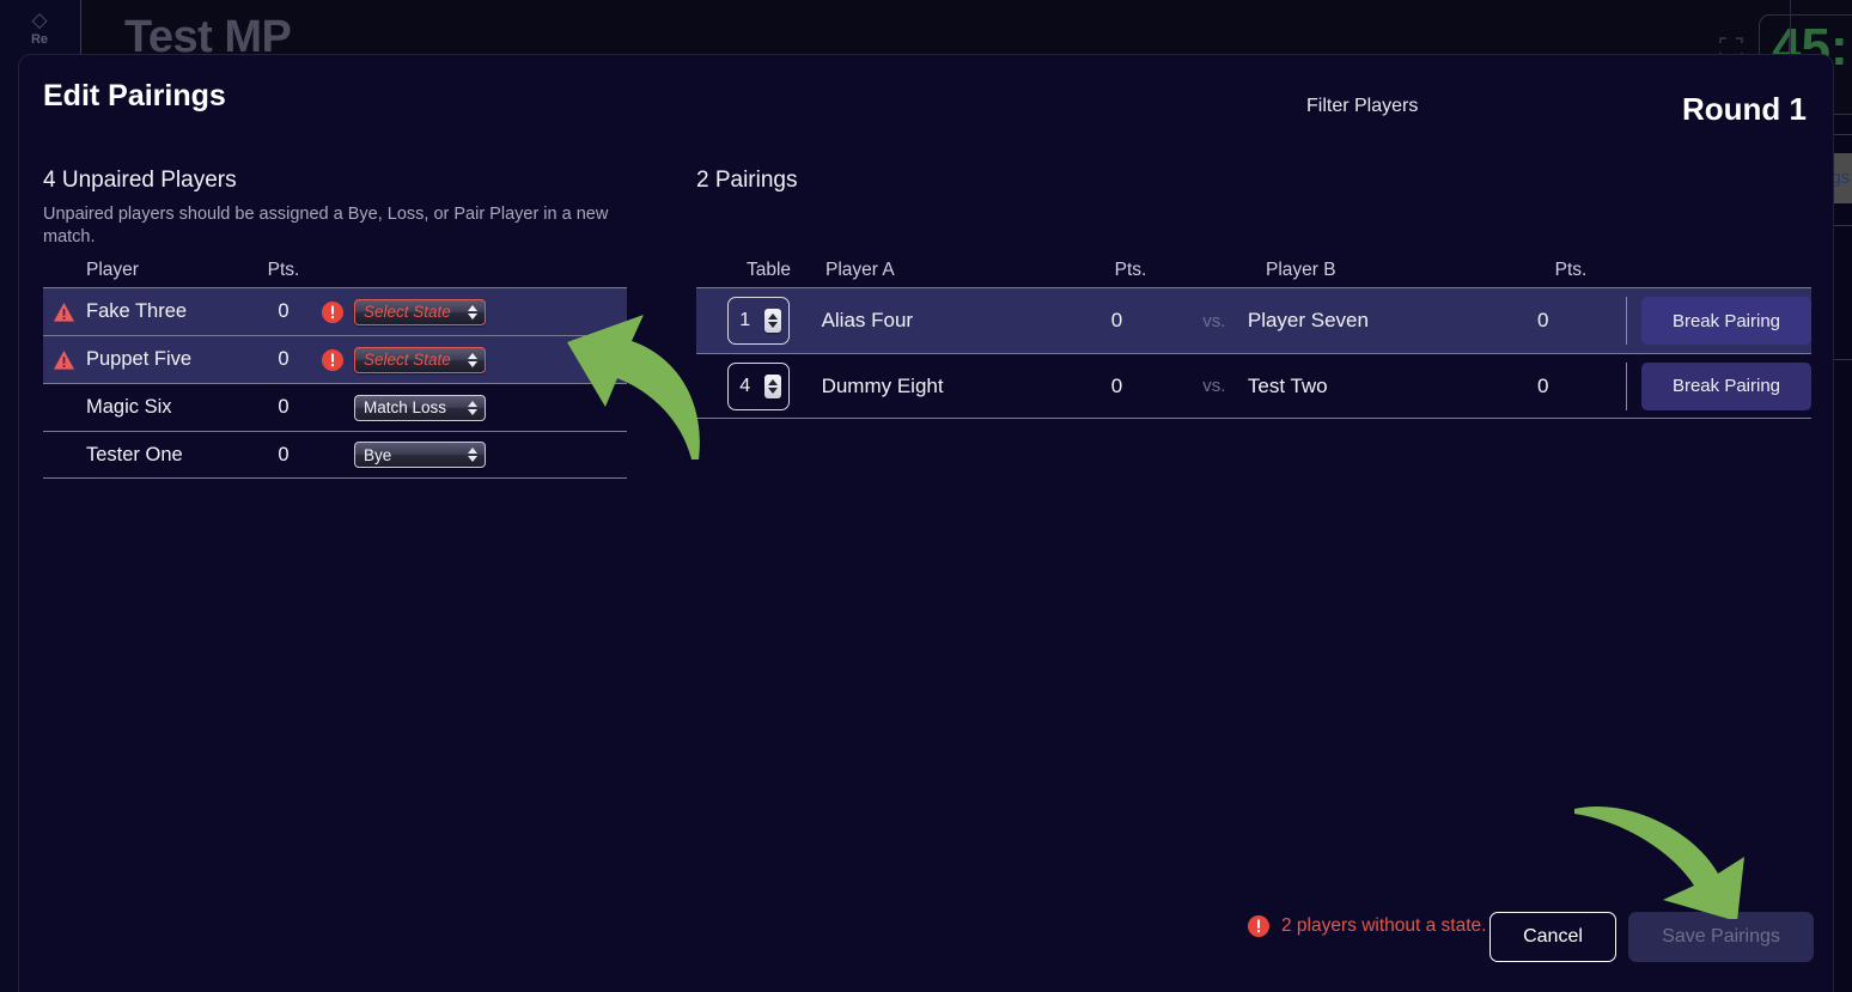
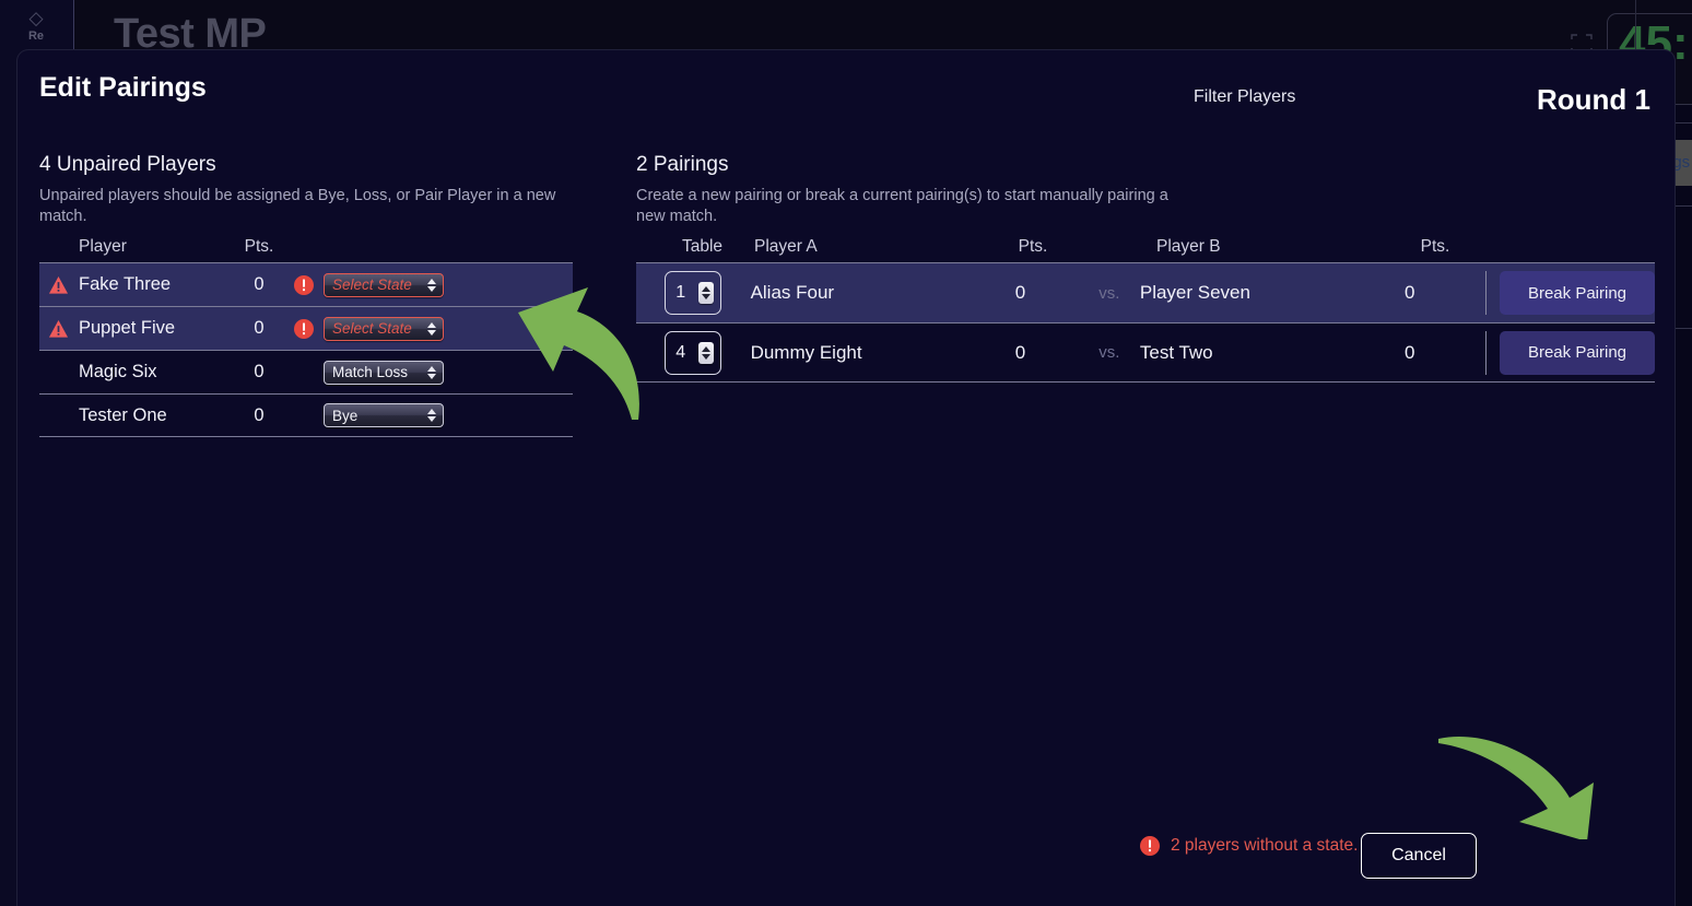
  Test MP
  45:
  ◇
  Re
  Edit Pairings
  Filter Players
  Round 1
  4 Unpaired Players
  Unpaired players should be assigned a Bye, Loss, or Pair Player in a new match.
  Player
  Pts.
  Fake Three
  0
  Select State
  Puppet Five
  0
  Select State
  Magic Six
  0
  Match Loss
  Tester One
  0
  Bye
  2 Pairings
+ Create a new pairing or break a current pairing(s) to start manually pairing a new match.
  Table
  Player A
  Pts.
  Player B
  Pts.
  1
  Alias Four
  0
  vs.
  Player Seven
  0
  Break Pairing
  4
  Dummy Eight
  0
  vs.
  Test Two
  0
  Break Pairing
  2 players without a state.
  Cancel
- Save Pairings
